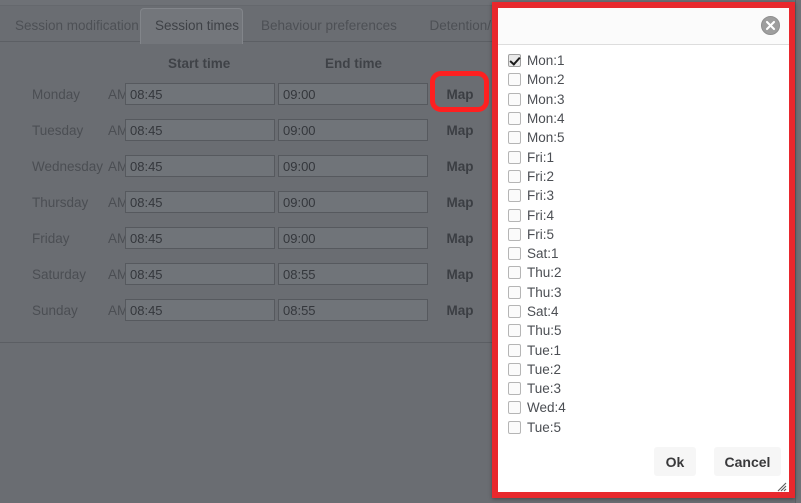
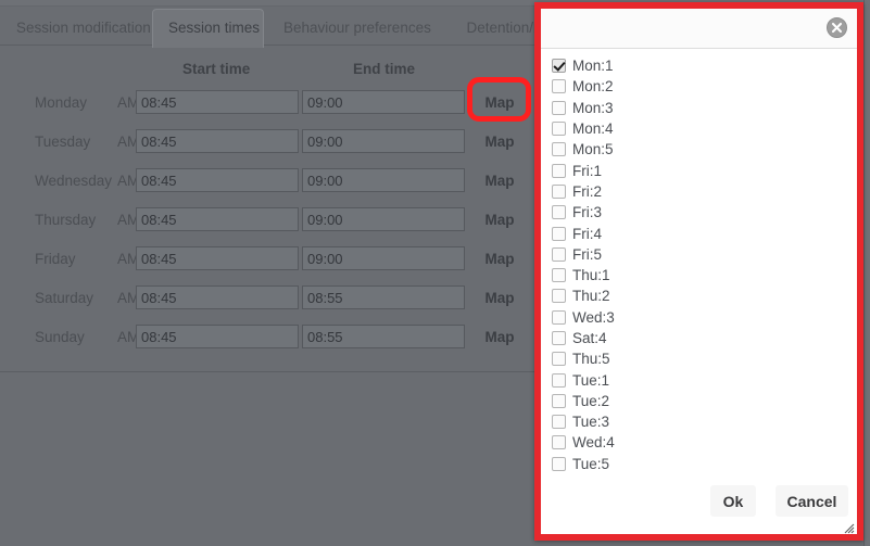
  Session modification
  Session times
  Behaviour preferences
  Start time
  End time
  Monday
  AM
  08:45
  09:00
  Map
  Tuesday
  AM
  08:45
  09:00
  Map
  Wednesday
  AM
  08:45
  09:00
  Map
  Thursday
  AM
  08:45
  09:00
  Map
  Friday
  AM
  08:45
  09:00
  Map
  Saturday
  AM
  08:45
  08:55
  Map
  Sunday
  AM
  08:45
  08:55
  Map
  Mon:1
  Mon:2
  Mon:3
  Mon:4
  Mon:5
  Fri:1
  Fri:2
  Fri:3
  Fri:4
  Fri:5
- Sat:1
+ Thu:1
  Thu:2
- Thu:3
+ Wed:3
  Sat:4
  Thu:5
  Tue:1
  Tue:2
  Tue:3
  Wed:4
  Tue:5
  Ok
  Cancel
